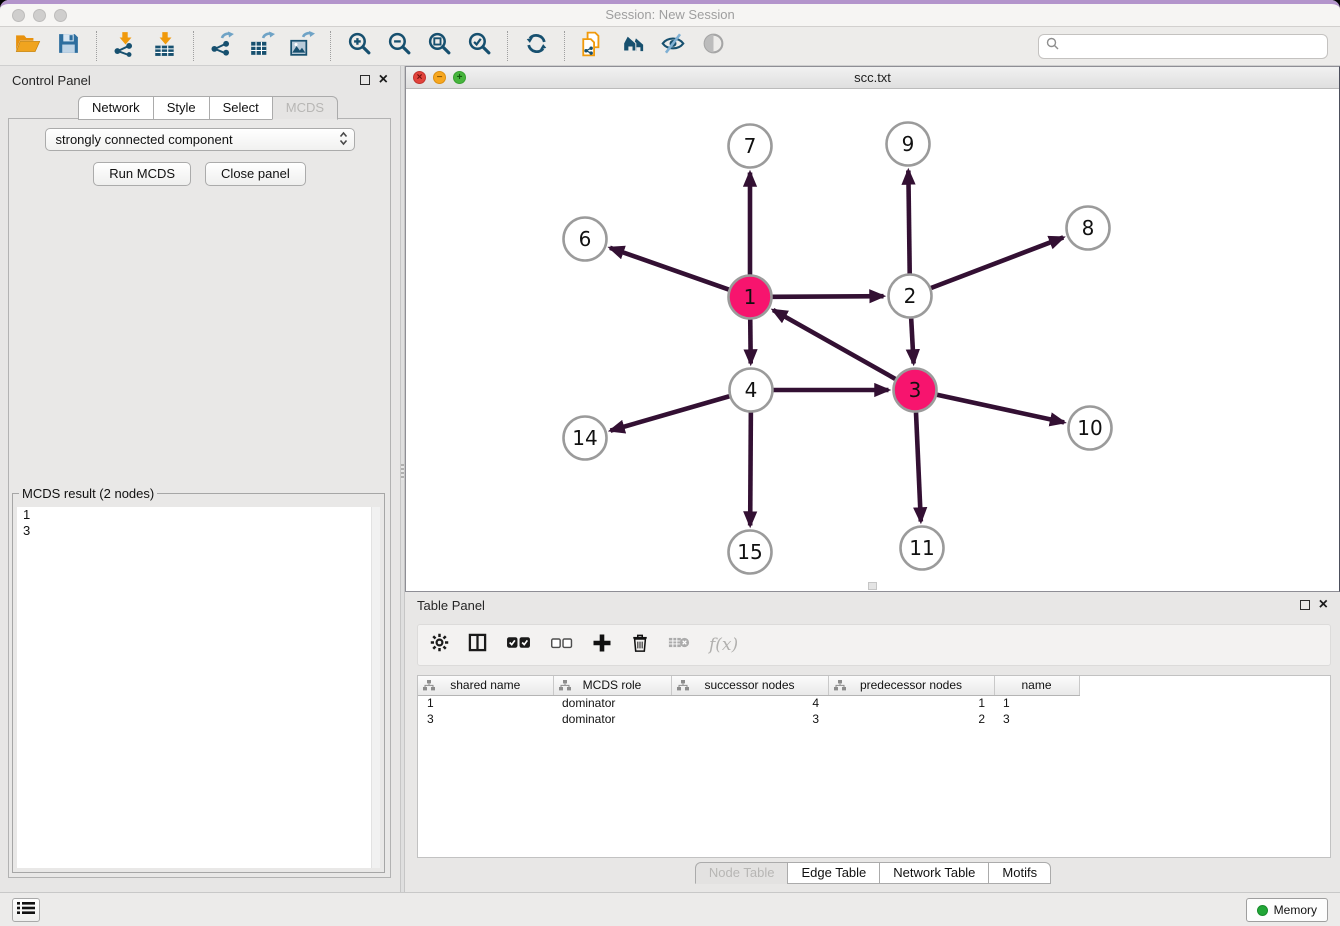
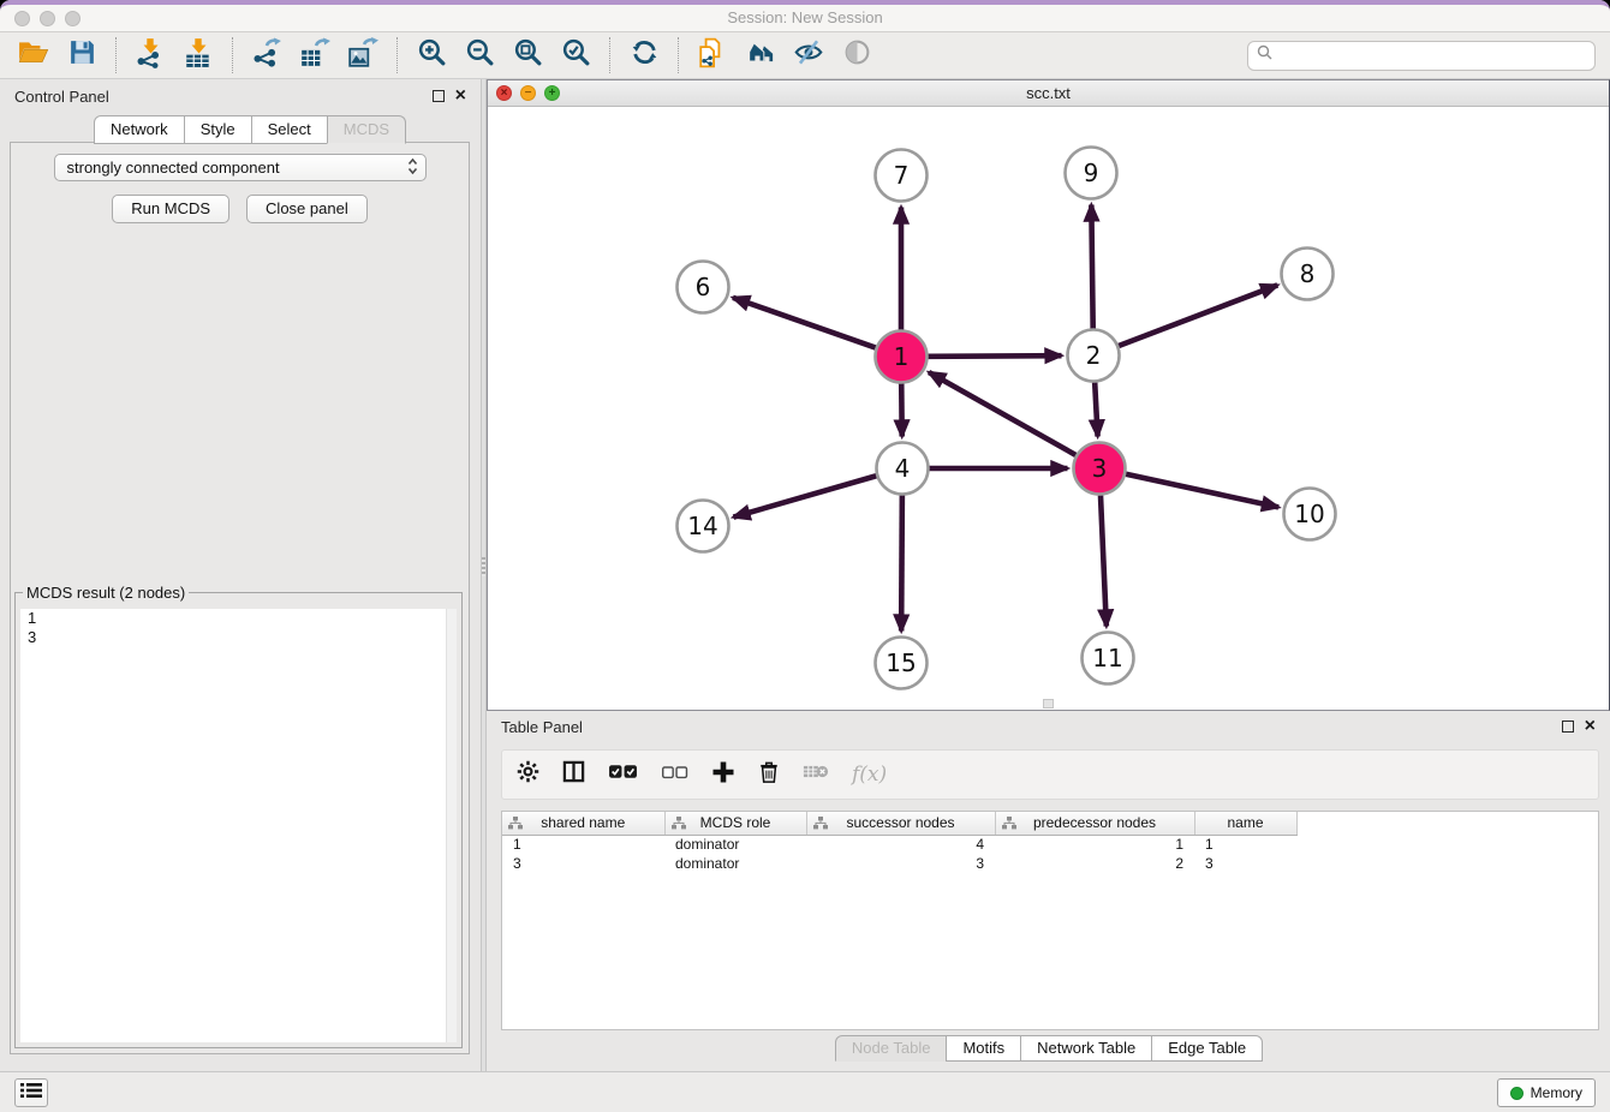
  Session: New Session
  Control Panel
  ×
  Network
  Style
  Select
  MCDS
  strongly connected component
  Run MCDS
  Close panel
  MCDS result (2 nodes)
  1
  3
  ×
  −
  +
  scc.txt
  1
  2
  3
  4
  6
  7
  8
  9
  10
  11
  14
  15
  Table Panel
  ×
  f(x)
  shared name	MCDS role	successor nodes	predecessor nodes	name
  1	dominator	4	1	1
  3	dominator	3	2	3
  Node Table
- Edge Table
+ Motifs
  Network Table
- Motifs
+ Edge Table
  Memory
